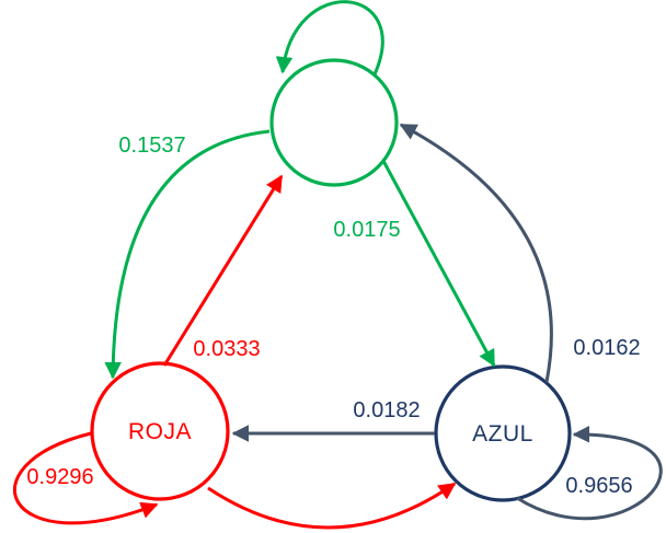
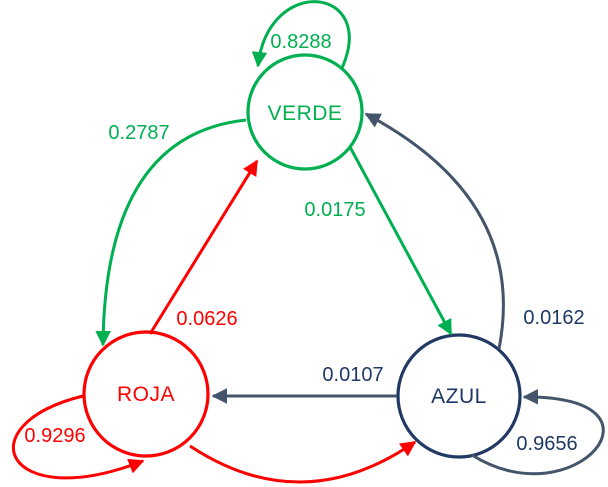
+ VERDE
  ROJA
  AZUL
+ 0.8288
  0.9296
  0.9656
- 0.1537
+ 0.2787
- 0.0333
+ 0.0626
  0.0175
  0.0162
- 0.0182
+ 0.0107
